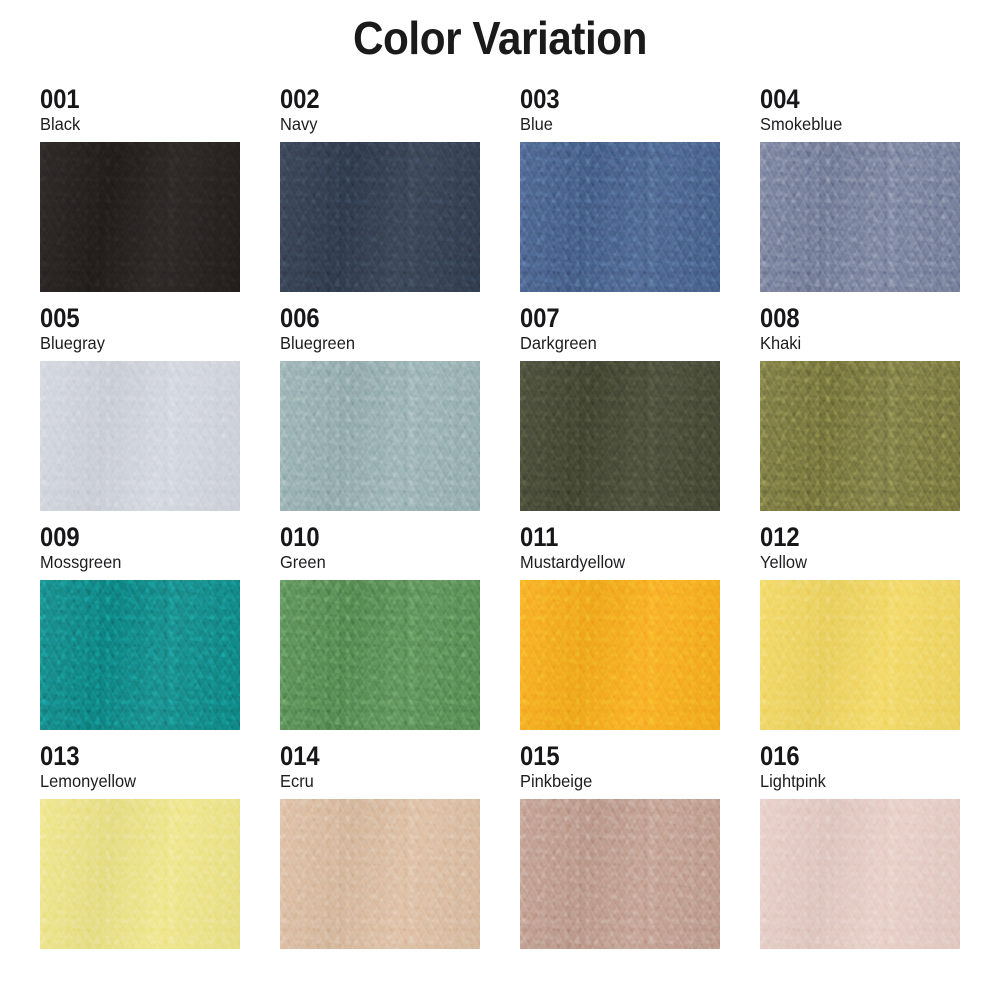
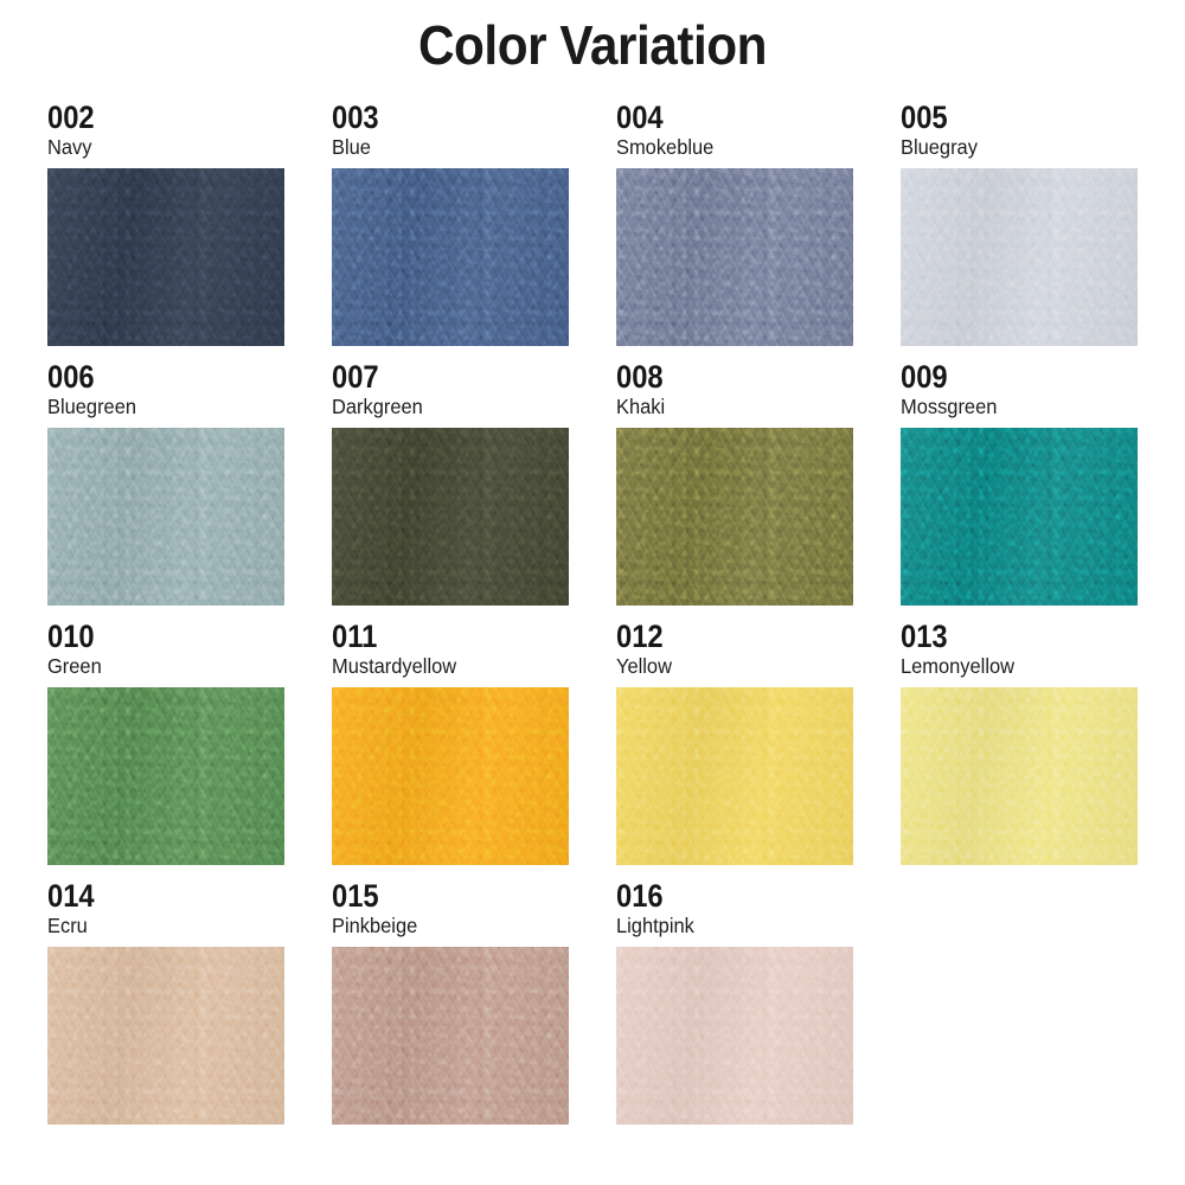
  Color Variation
- 001
- Black
  002
  Navy
  003
  Blue
  004
  Smokeblue
  005
  Bluegray
  006
  Bluegreen
  007
  Darkgreen
  008
  Khaki
  009
  Mossgreen
  010
  Green
  011
  Mustardyellow
  012
  Yellow
  013
  Lemonyellow
  014
  Ecru
  015
  Pinkbeige
  016
  Lightpink
